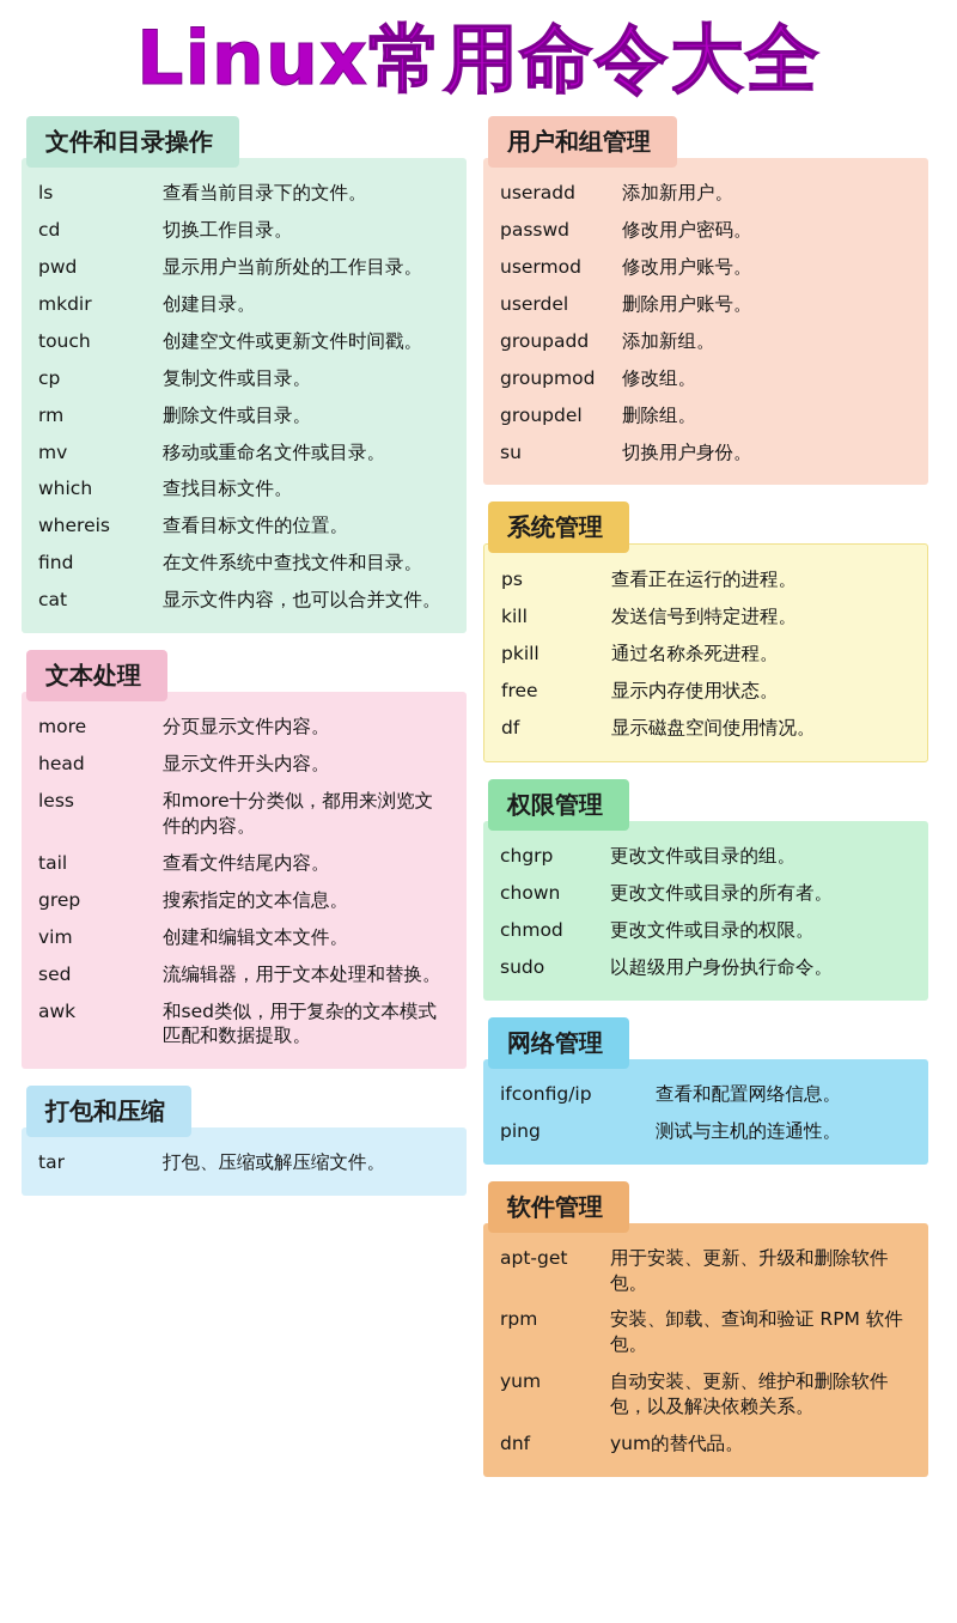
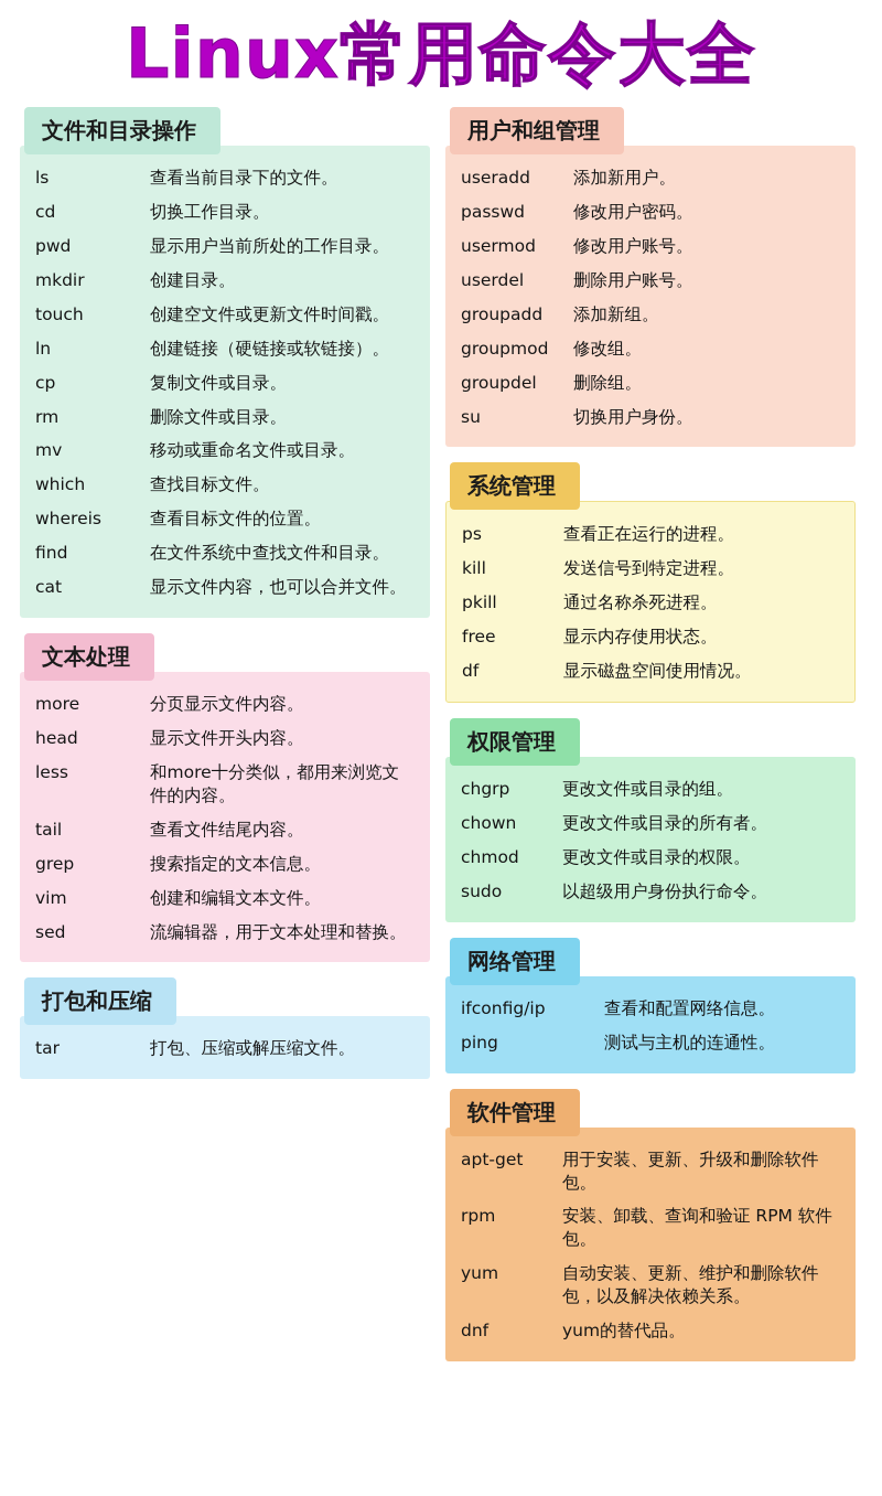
  Linux常用命令大全
  文件和目录操作
  ls	查看当前目录下的文件。
  cd	切换工作目录。
  pwd	显示用户当前所处的工作目录。
  mkdir	创建目录。
  touch	创建空文件或更新文件时间戳。
+ ln	创建链接（硬链接或软链接）。
  cp	复制文件或目录。
  rm	删除文件或目录。
  mv	移动或重命名文件或目录。
  which	查找目标文件。
  whereis	查看目标文件的位置。
  find	在文件系统中查找文件和目录。
  cat	显示文件内容，也可以合并文件。
  文本处理
  more	分页显示文件内容。
  head	显示文件开头内容。
  less	和more十分类似，都用来浏览文件的内容。
  tail	查看文件结尾内容。
  grep	搜索指定的文本信息。
  vim	创建和编辑文本文件。
  sed	流编辑器，用于文本处理和替换。
- awk	和sed类似，用于复杂的文本模式匹配和数据提取。
  打包和压缩
  tar	打包、压缩或解压缩文件。
  用户和组管理
  useradd	添加新用户。
  passwd	修改用户密码。
  usermod	修改用户账号。
  userdel	删除用户账号。
  groupadd	添加新组。
  groupmod	修改组。
  groupdel	删除组。
  su	切换用户身份。
  系统管理
  ps	查看正在运行的进程。
  kill	发送信号到特定进程。
  pkill	通过名称杀死进程。
  free	显示内存使用状态。
  df	显示磁盘空间使用情况。
  权限管理
  chgrp	更改文件或目录的组。
  chown	更改文件或目录的所有者。
  chmod	更改文件或目录的权限。
  sudo	以超级用户身份执行命令。
  网络管理
  ifconfig/ip	查看和配置网络信息。
  ping	测试与主机的连通性。
  软件管理
  apt-get	用于安装、更新、升级和删除软件包。
  rpm	安装、卸载、查询和验证 RPM 软件包。
  yum	自动安装、更新、维护和删除软件包，以及解决依赖关系。
  dnf	yum的替代品。
